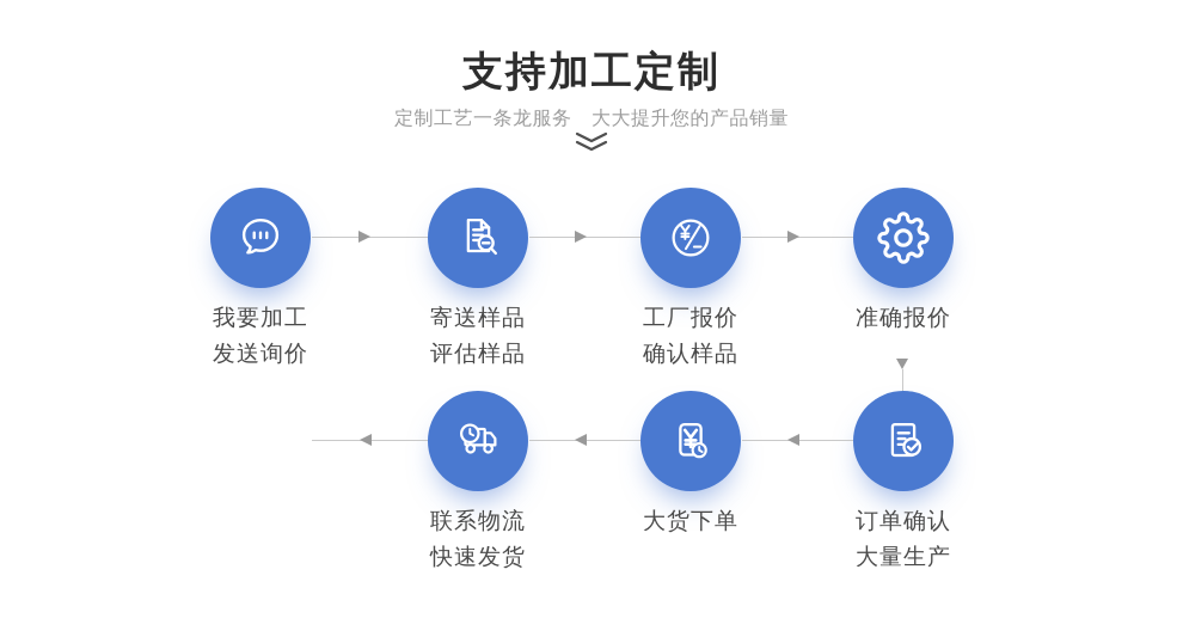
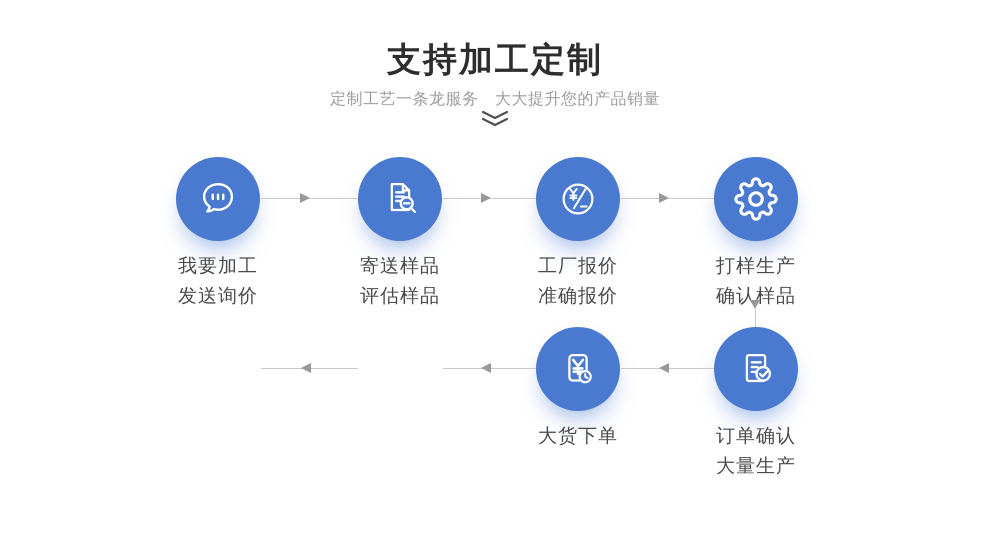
  支持加工定制
  定制工艺一条龙服务 大大提升您的产品销量
  我要加工
  发送询价
  寄送样品
  评估样品
  工厂报价
- 确认样品
+ 准确报价
+ 打样生产
- 准确报价
+ 确认样品
  订单确认
  大量生产
  大货下单
- 联系物流
- 快速发货
